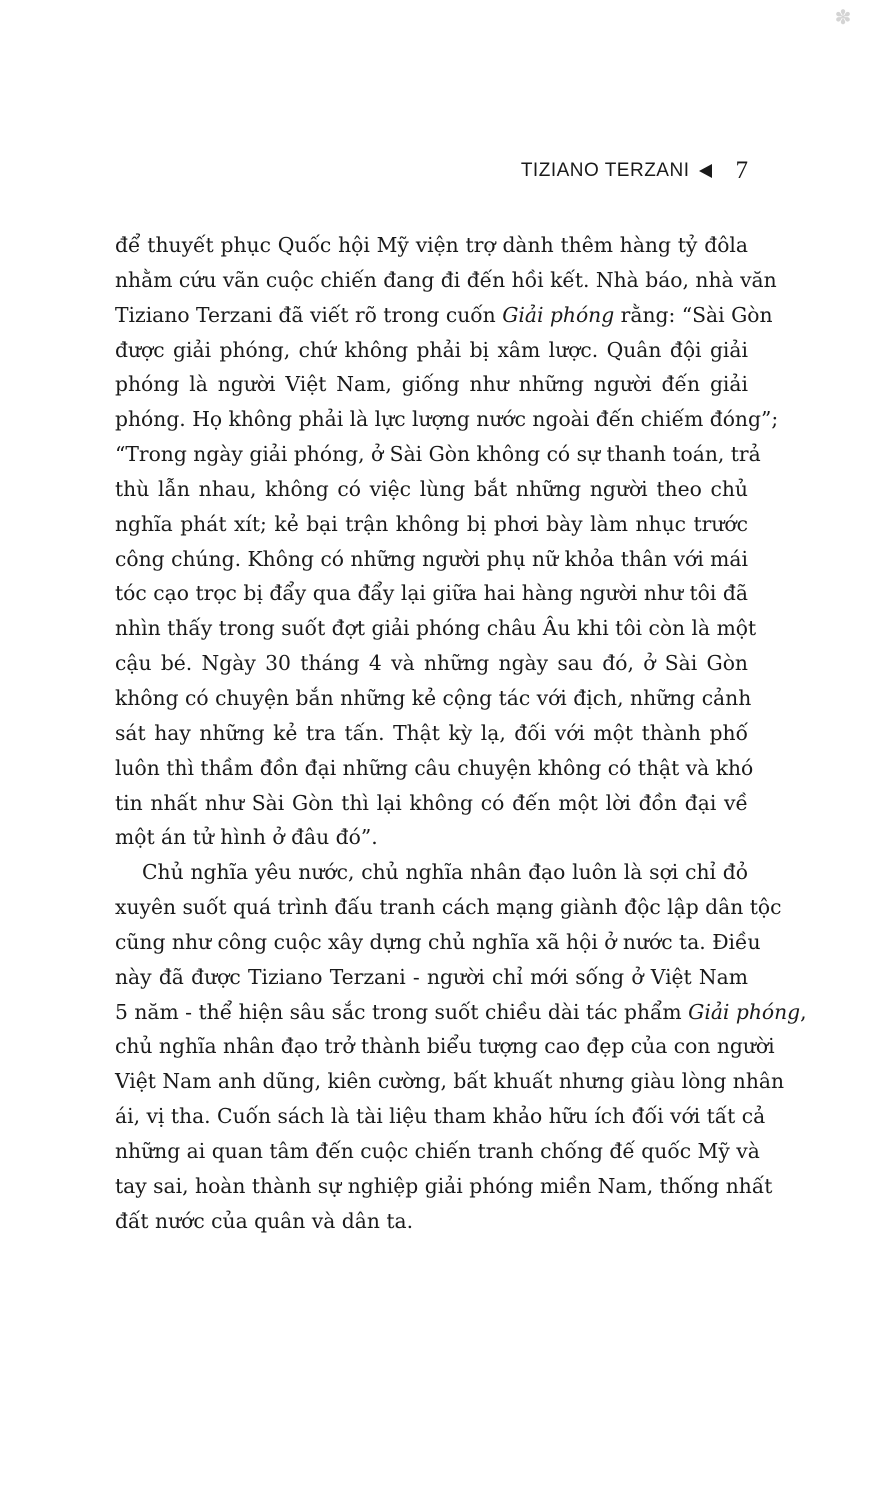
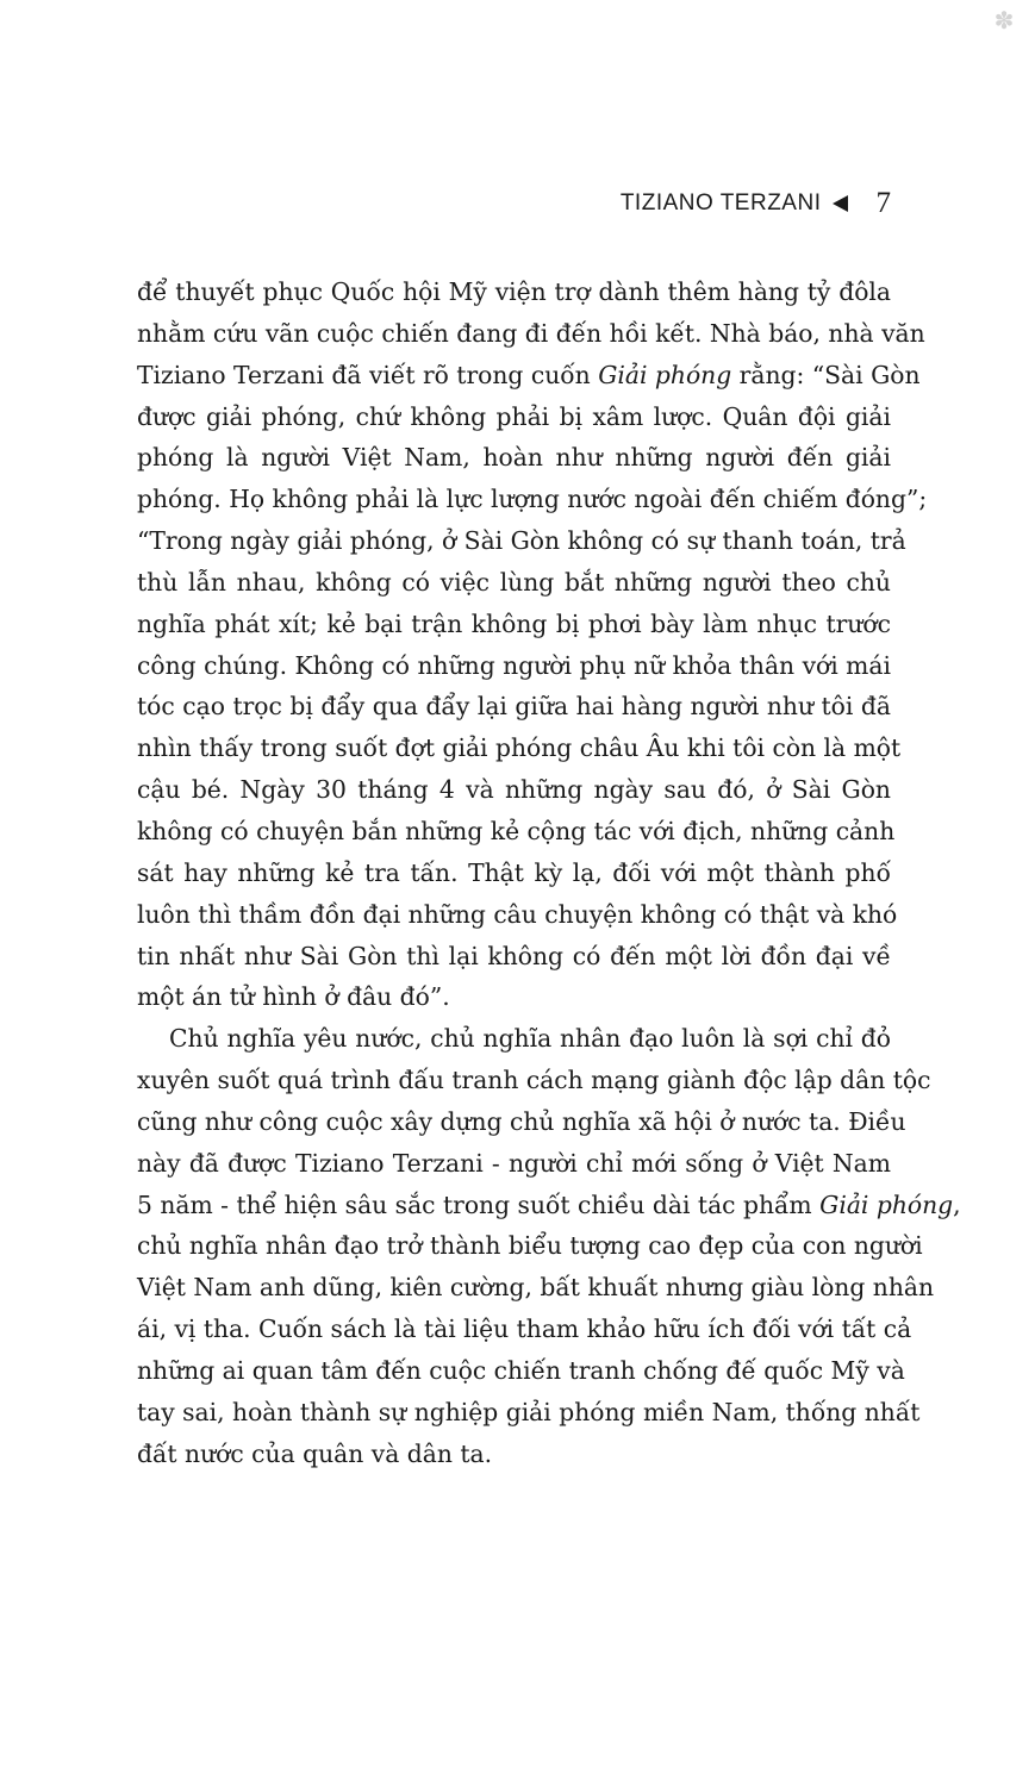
  ✽
  TIZIANO TERZANI
  7
  để thuyết phục Quốc hội Mỹ viện trợ dành thêm hàng tỷ đôla
  nhằm cứu vãn cuộc chiến đang đi đến hồi kết. Nhà báo, nhà văn
  Tiziano Terzani đã viết rõ trong cuốn Giải phóng rằng: “Sài Gòn
  được giải phóng, chứ không phải bị xâm lược. Quân đội giải
- phóng là người Việt Nam, giống như những người đến giải
+ phóng là người Việt Nam, hoàn như những người đến giải
  phóng. Họ không phải là lực lượng nước ngoài đến chiếm đóng”;
  “Trong ngày giải phóng, ở Sài Gòn không có sự thanh toán, trả
  thù lẫn nhau, không có việc lùng bắt những người theo chủ
  nghĩa phát xít; kẻ bại trận không bị phơi bày làm nhục trước
  công chúng. Không có những người phụ nữ khỏa thân với mái
  tóc cạo trọc bị đẩy qua đẩy lại giữa hai hàng người như tôi đã
  nhìn thấy trong suốt đợt giải phóng châu Âu khi tôi còn là một
  cậu bé. Ngày 30 tháng 4 và những ngày sau đó, ở Sài Gòn
  không có chuyện bắn những kẻ cộng tác với địch, những cảnh
  sát hay những kẻ tra tấn. Thật kỳ lạ, đối với một thành phố
  luôn thì thầm đồn đại những câu chuyện không có thật và khó
  tin nhất như Sài Gòn thì lại không có đến một lời đồn đại về
  một án tử hình ở đâu đó”.
  Chủ nghĩa yêu nước, chủ nghĩa nhân đạo luôn là sợi chỉ đỏ
  xuyên suốt quá trình đấu tranh cách mạng giành độc lập dân tộc
  cũng như công cuộc xây dựng chủ nghĩa xã hội ở nước ta. Điều
  này đã được Tiziano Terzani - người chỉ mới sống ở Việt Nam
  5 năm - thể hiện sâu sắc trong suốt chiều dài tác phẩm Giải phóng,
  chủ nghĩa nhân đạo trở thành biểu tượng cao đẹp của con người
  Việt Nam anh dũng, kiên cường, bất khuất nhưng giàu lòng nhân
  ái, vị tha. Cuốn sách là tài liệu tham khảo hữu ích đối với tất cả
  những ai quan tâm đến cuộc chiến tranh chống đế quốc Mỹ và
  tay sai, hoàn thành sự nghiệp giải phóng miền Nam, thống nhất
  đất nước của quân và dân ta.
